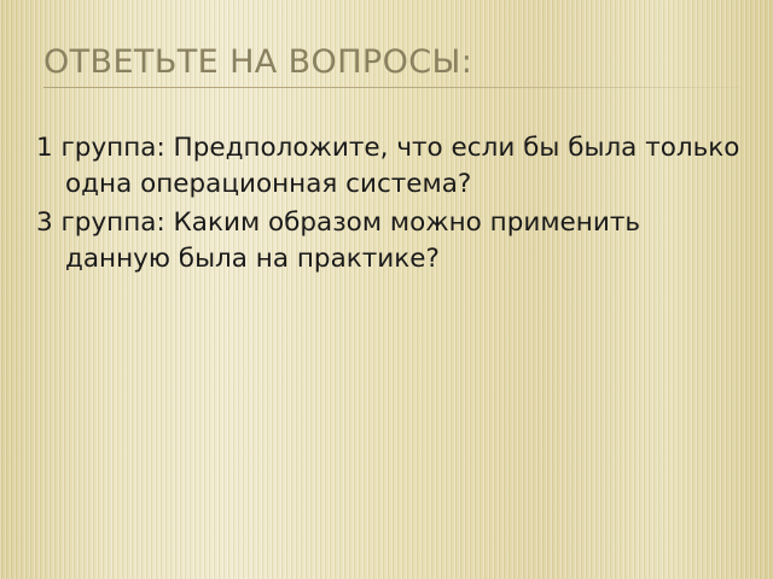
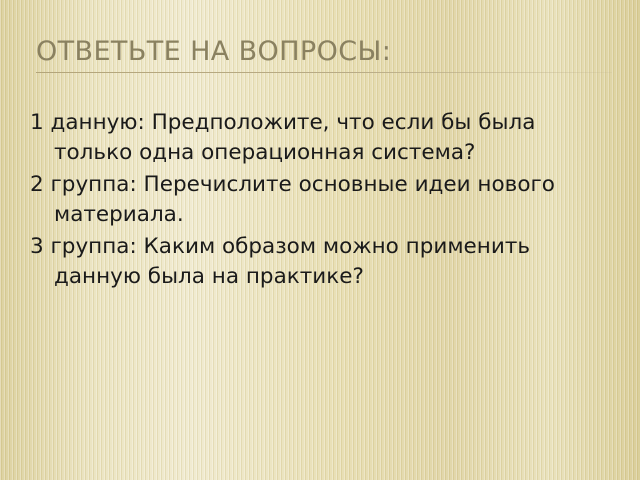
  ОТВЕТЬТЕ НА ВОПРОСЫ:
- 1 группа: Предположите, что если бы была только одна операционная система?
+ 1 данную: Предположите, что если бы была только одна операционная система?
+ 2 группа: Перечислите основные идеи нового материала.
  3 группа: Каким образом можно применить данную была на практике?
